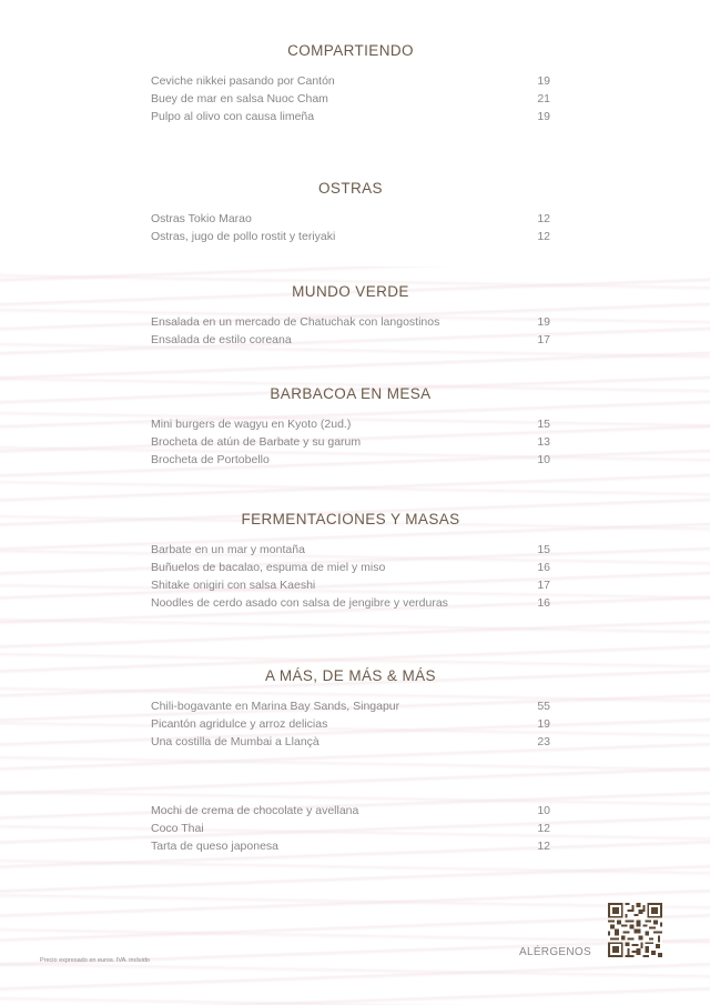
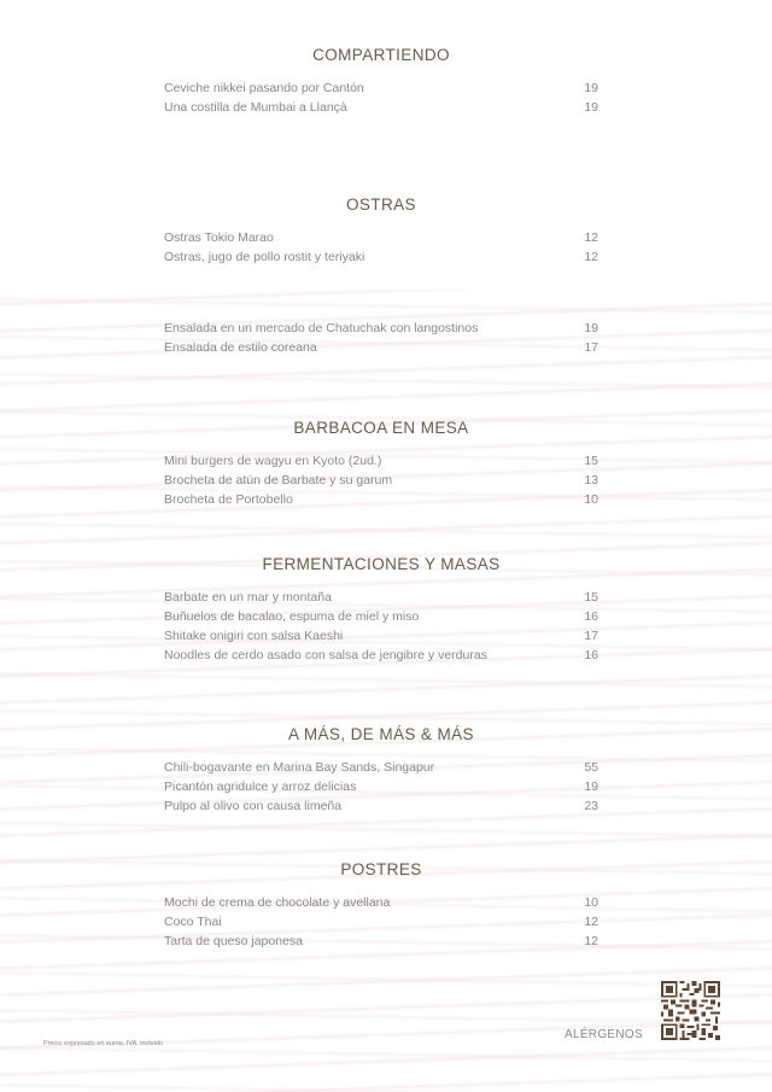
  COMPARTIENDO
  Ceviche nikkei pasando por Cantón
  19
- Buey de mar en salsa Nuoc Cham
- 21
- Pulpo al olivo con causa limeña
+ Una costilla de Mumbai a Llançà
  19
  OSTRAS
  Ostras Tokio Marao
  12
  Ostras, jugo de pollo rostit y teriyaki
  12
- MUNDO VERDE
  Ensalada en un mercado de Chatuchak con langostinos
  19
  Ensalada de estilo coreana
  17
  BARBACOA EN MESA
  Mini burgers de wagyu en Kyoto (2ud.)
  15
  Brocheta de atún de Barbate y su garum
  13
  Brocheta de Portobello
  10
  FERMENTACIONES Y MASAS
  Barbate en un mar y montaña
  15
  Buñuelos de bacalao, espuma de miel y miso
  16
  Shitake onigiri con salsa Kaeshi
  17
  Noodles de cerdo asado con salsa de jengibre y verduras
  16
  A MÁS, DE MÁS & MÁS
  Chili-bogavante en Marina Bay Sands, Singapur
  55
  Picantón agridulce y arroz delicias
  19
- Una costilla de Mumbai a Llançà
+ Pulpo al olivo con causa limeña
  23
+ POSTRES
  Mochi de crema de chocolate y avellana
  10
  Coco Thai
  12
  Tarta de queso japonesa
  12
  ALÉRGENOS
